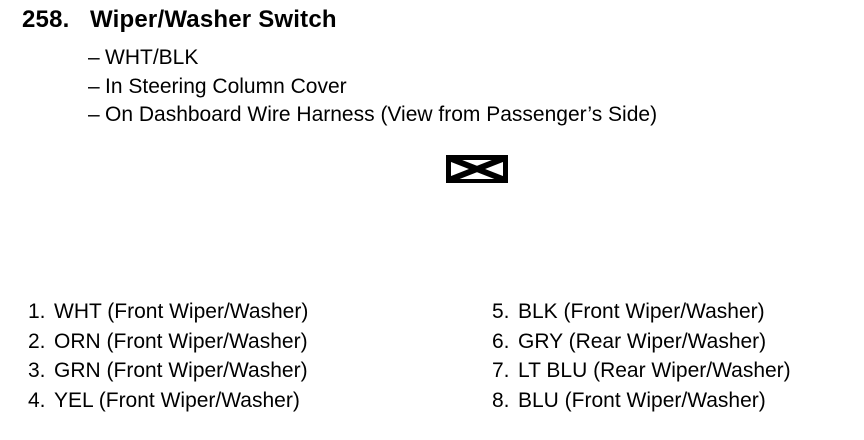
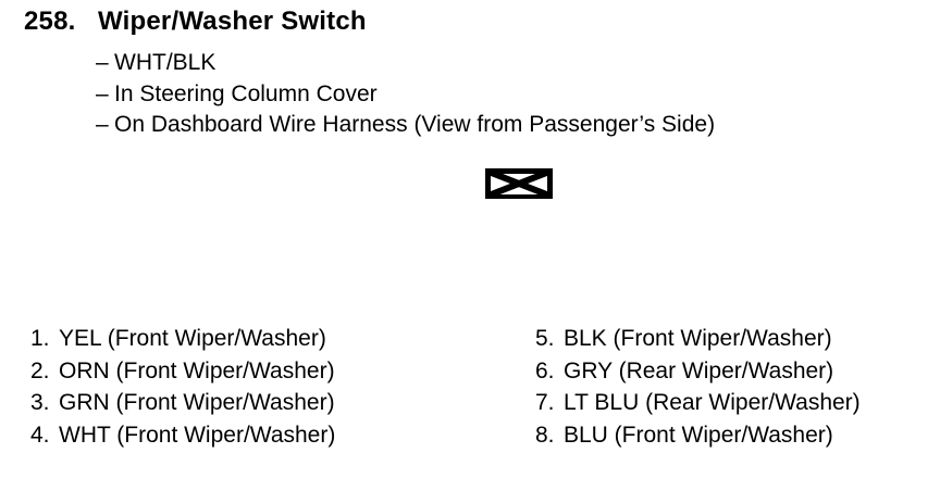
  258.
  Wiper/Washer Switch
  –
  WHT/BLK
  –
  In Steering Column Cover
  –
  On Dashboard Wire Harness (View from Passenger’s Side)
  1.
- WHT (Front Wiper/Washer)
+ YEL (Front Wiper/Washer)
  2.
  ORN (Front Wiper/Washer)
  3.
  GRN (Front Wiper/Washer)
  4.
- YEL (Front Wiper/Washer)
+ WHT (Front Wiper/Washer)
  5.
  BLK (Front Wiper/Washer)
  6.
  GRY (Rear Wiper/Washer)
  7.
  LT BLU (Rear Wiper/Washer)
  8.
  BLU (Front Wiper/Washer)
